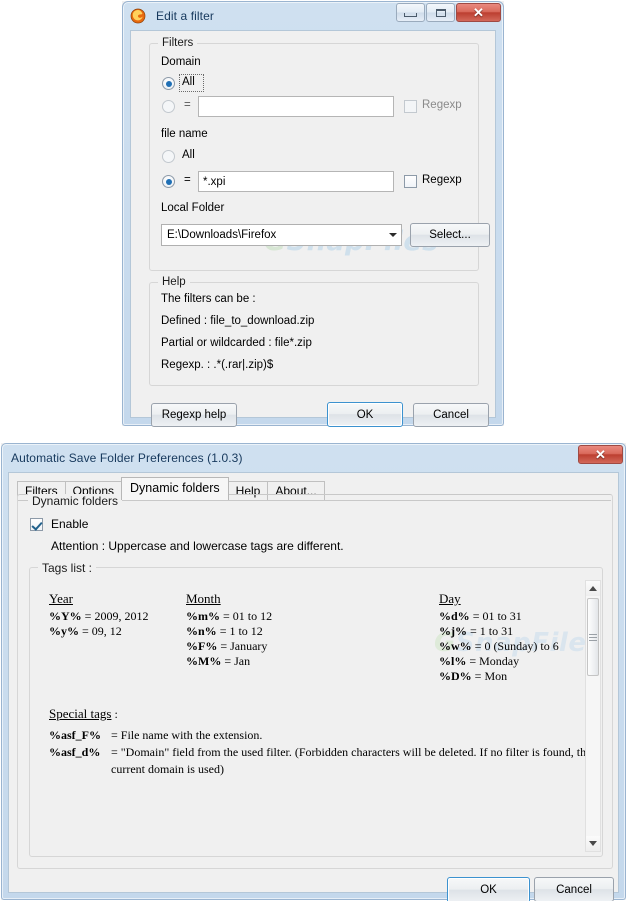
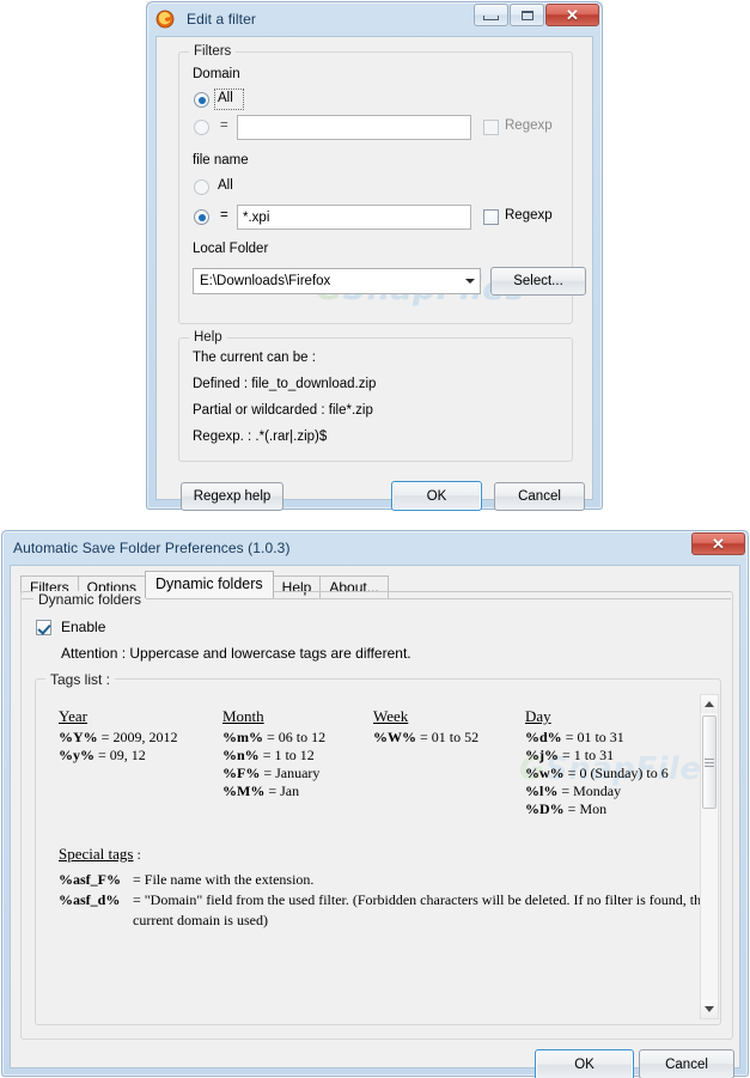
  Edit a filter
  ✕
  Filters
  Domain
  All
  =
  Regexp
  file name
  All
  =
  *.xpi
  Regexp
  Local Folder
  E:\Downloads\Firefox
  Select...
  Help
- The filters can be :
+ The current can be :
  Defined : file_to_download.zip
  Partial or wildcarded : file*.zip
  Regexp. : .*(.rar|.zip)$
  Regexp help
  OK
  Cancel
  Automatic Save Folder Preferences (1.0.3)
  ✕
  Filters
  Options
  Dynamic folders
  Help
  About...
  Dynamic folders
  Enable
  Attention : Uppercase and lowercase tags are different.
  Tags list :
  GSnapFile
  Year
  %Y% = 2009, 2012
  %y% = 09, 12
  Month
- %m% = 01 to 12
+ %m% = 06 to 12
  %n% = 1 to 12
  %F% = January
  %M% = Jan
+ Week
+ %W% = 01 to 52
  Day
  %d% = 01 to 31
  %j% = 1 to 31
  %w% = 0 (Sunday) to 6
  %l% = Monday
  %D% = Mon
  Special tags :
  %asf_F% = File name with the extension.
  %asf_d% = "Domain" field from the used filter. (Forbidden characters will be deleted. If no filter is found, th
  current domain is used)
  OK
  Cancel
